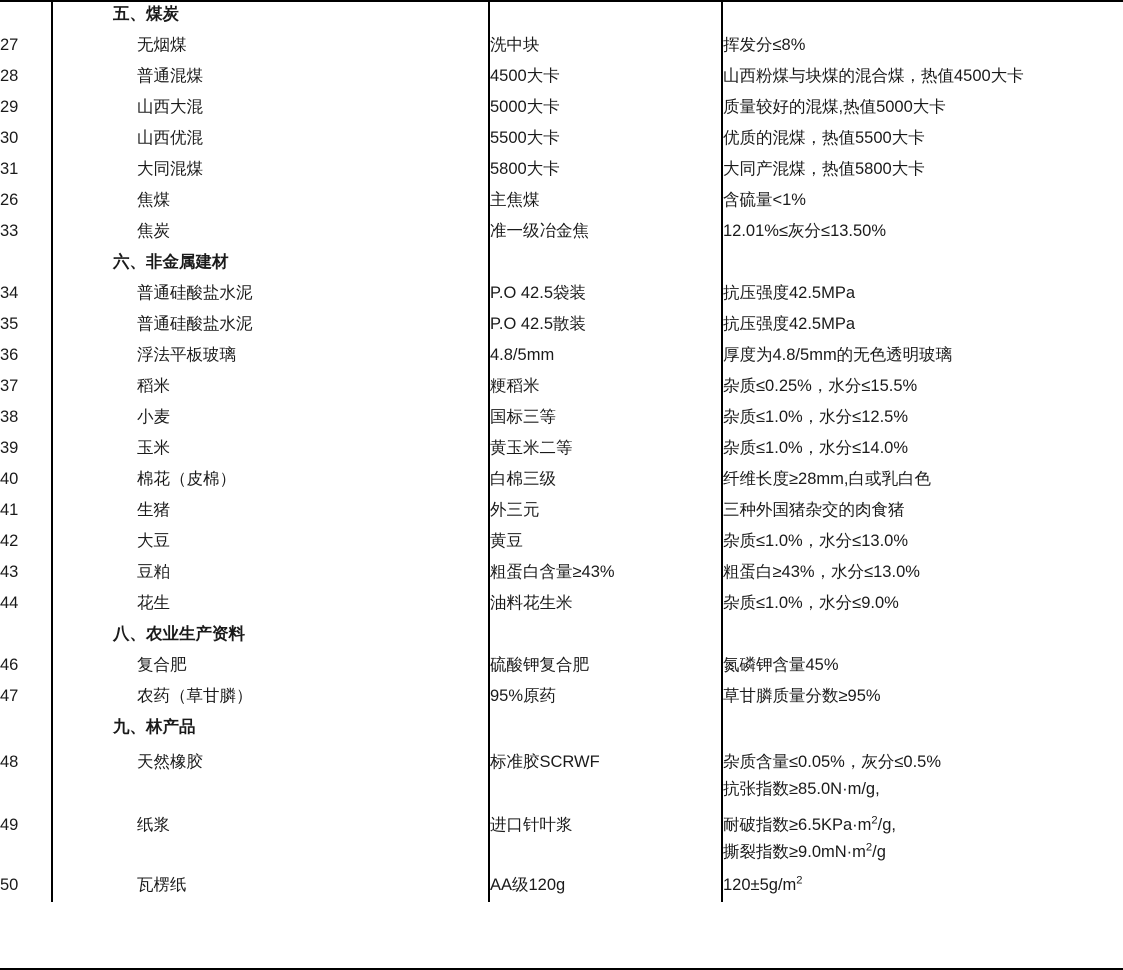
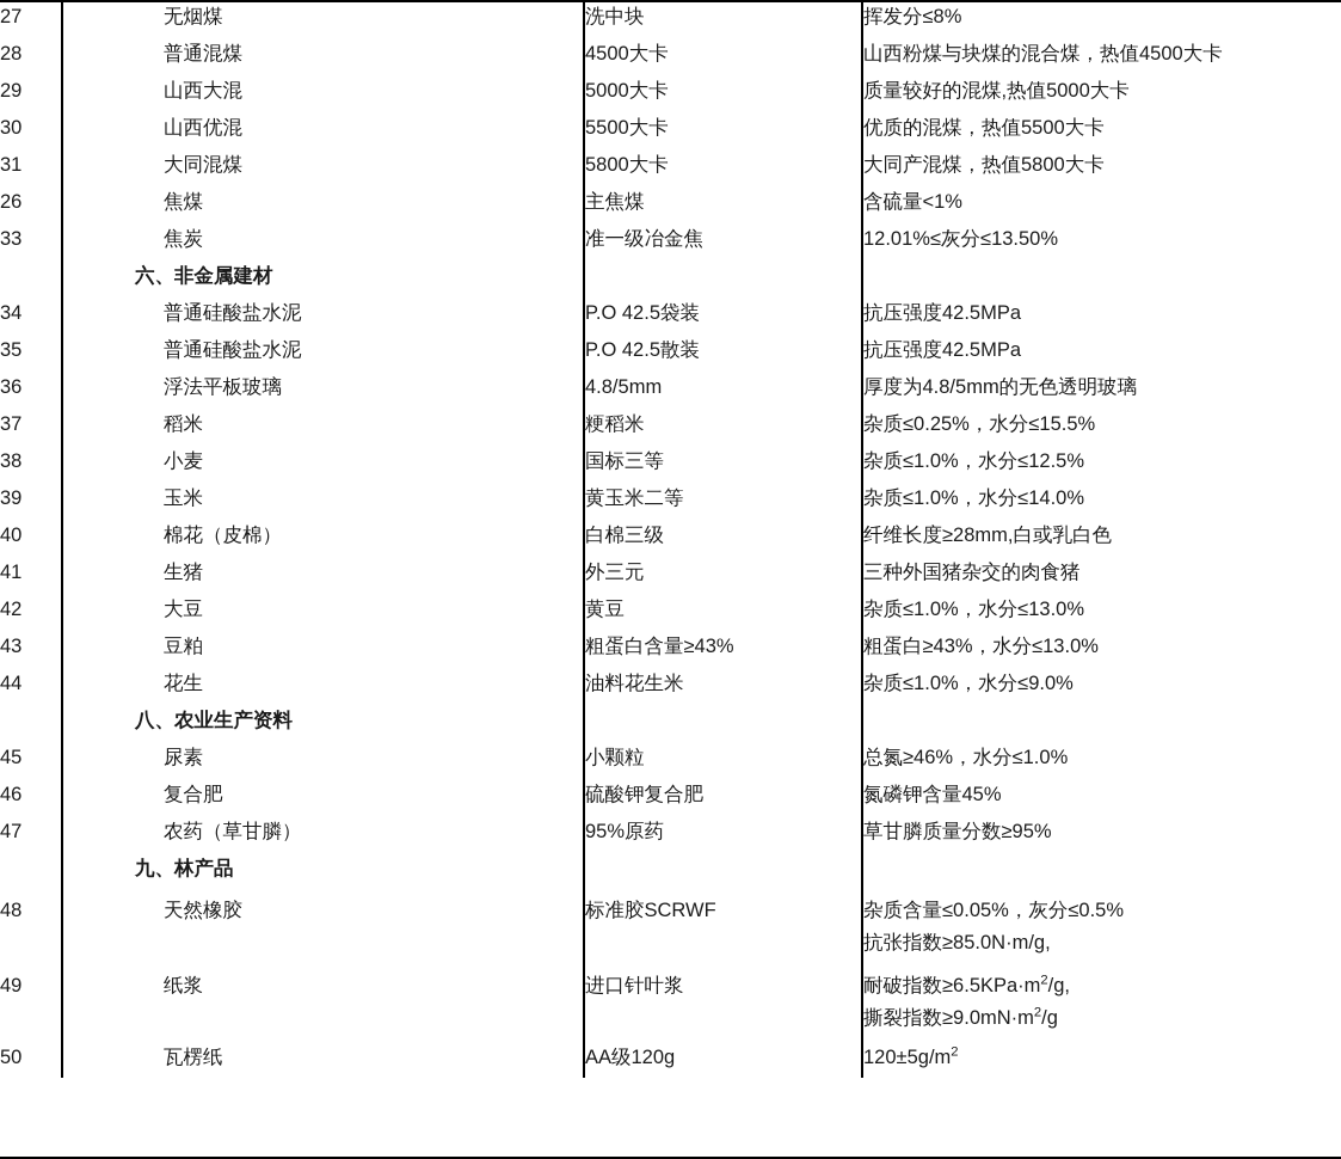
- 	五、煤炭
  27	无烟煤	洗中块	挥发分≤8%
  28	普通混煤	4500大卡	山西粉煤与块煤的混合煤，热值4500大卡
  29	山西大混	5000大卡	质量较好的混煤,热值5000大卡
  30	山西优混	5500大卡	优质的混煤，热值5500大卡
  31	大同混煤	5800大卡	大同产混煤，热值5800大卡
  26	焦煤	主焦煤	含硫量<1%
  33	焦炭	准一级冶金焦	12.01%≤灰分≤13.50%
  	六、非金属建材
  34	普通硅酸盐水泥	P.O 42.5袋装	抗压强度42.5MPa
  35	普通硅酸盐水泥	P.O 42.5散装	抗压强度42.5MPa
  36	浮法平板玻璃	4.8/5mm	厚度为4.8/5mm的无色透明玻璃
  37	稻米	粳稻米	杂质≤0.25%，水分≤15.5%
  38	小麦	国标三等	杂质≤1.0%，水分≤12.5%
  39	玉米	黄玉米二等	杂质≤1.0%，水分≤14.0%
  40	棉花（皮棉）	白棉三级	纤维长度≥28mm,白或乳白色
  41	生猪	外三元	三种外国猪杂交的肉食猪
  42	大豆	黄豆	杂质≤1.0%，水分≤13.0%
  43	豆粕	粗蛋白含量≥43%	粗蛋白≥43%，水分≤13.0%
  44	花生	油料花生米	杂质≤1.0%，水分≤9.0%
  	八、农业生产资料
+ 45	尿素	小颗粒	总氮≥46%，水分≤1.0%
  46	复合肥	硫酸钾复合肥	氮磷钾含量45%
  47	农药（草甘膦）	95%原药	草甘膦质量分数≥95%
  	九、林产品
  48	天然橡胶	标准胶SCRWF	杂质含量≤0.05%，灰分≤0.5% 抗张指数≥85.0N·m/g,
  49	纸浆	进口针叶浆	耐破指数≥6.5KPa·m2/g, 撕裂指数≥9.0mN·m2/g
  50	瓦楞纸	AA级120g	120±5g/m2
